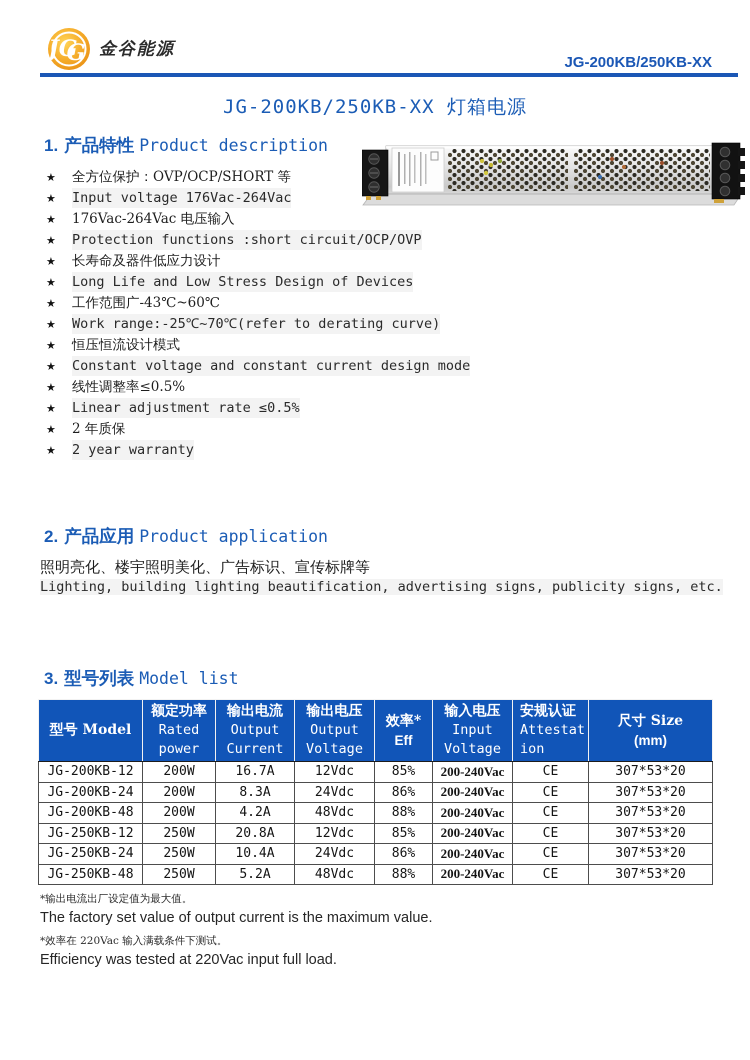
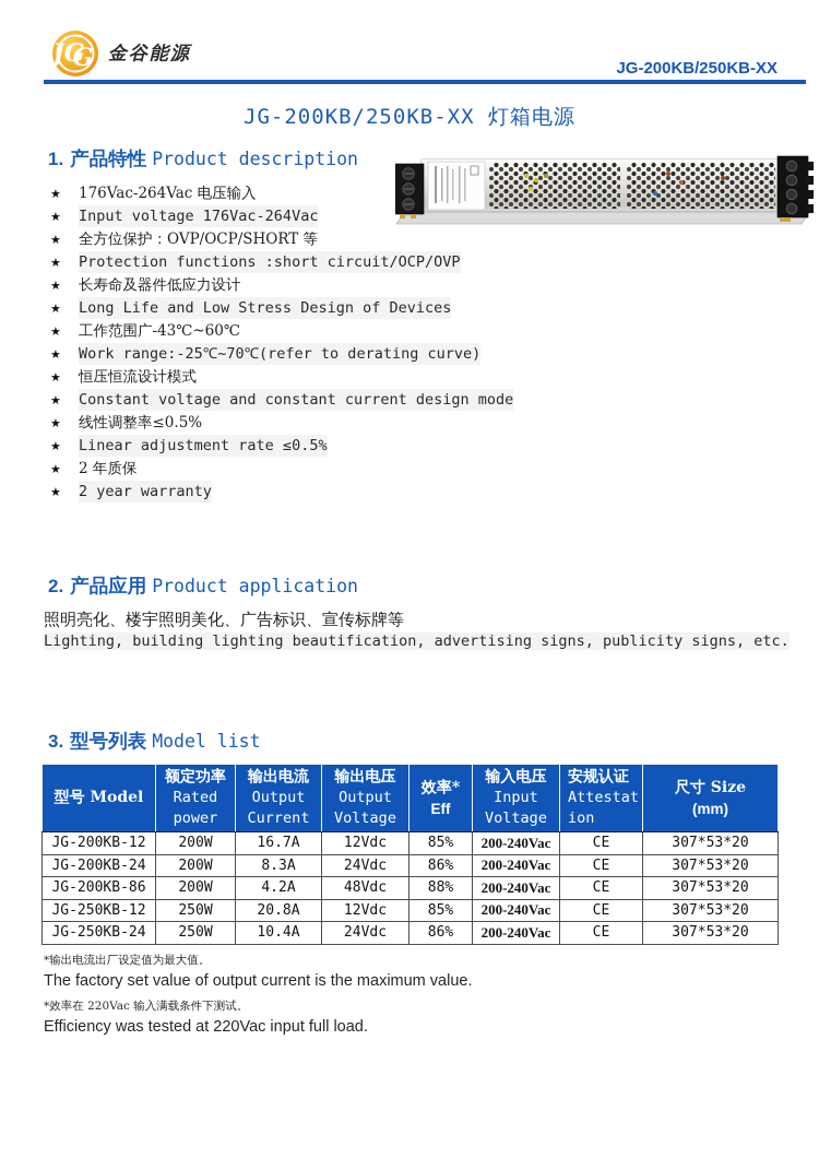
  JG
  G
  金谷能源
  JG-200KB/250KB-XX
  JG-200KB/250KB-XX 灯箱电源
  1. 产品特性 Product description
  ★
- 全方位保护：OVP/OCP/SHORT 等
+ 176Vac-264Vac 电压输入
  ★
  Input voltage 176Vac-264Vac
  ★
- 176Vac-264Vac 电压输入
+ 全方位保护：OVP/OCP/SHORT 等
  ★
  Protection functions :short circuit/OCP/OVP
  ★
  长寿命及器件低应力设计
  ★
  Long Life and Low Stress Design of Devices
  ★
  工作范围广-43℃~60℃
  ★
  Work range:-25℃~70℃(refer to derating curve)
  ★
  恒压恒流设计模式
  ★
  Constant voltage and constant current design mode
  ★
  线性调整率≤0.5%
  ★
  Linear adjustment rate ≤0.5%
  ★
  2 年质保
  ★
  2 year warranty
  2. 产品应用 Product application
  照明亮化、楼宇照明美化、广告标识、宣传标牌等
  Lighting, building lighting beautification, advertising signs, publicity signs, etc.
  3. 型号列表 Model list
  型号 Model	额定功率Ratedpower	输出电流OutputCurrent	输出电压OutputVoltage	效率*Eff	输入电压InputVoltage	安规认证Attestation	尺寸 Size(mm)
  JG-200KB-12	200W	16.7A	12Vdc	85%	200-240Vac	CE	307*53*20
  JG-200KB-24	200W	8.3A	24Vdc	86%	200-240Vac	CE	307*53*20
- JG-200KB-48	200W	4.2A	48Vdc	88%	200-240Vac	CE	307*53*20
+ JG-200KB-86	200W	4.2A	48Vdc	88%	200-240Vac	CE	307*53*20
  JG-250KB-12	250W	20.8A	12Vdc	85%	200-240Vac	CE	307*53*20
  JG-250KB-24	250W	10.4A	24Vdc	86%	200-240Vac	CE	307*53*20
- JG-250KB-48	250W	5.2A	48Vdc	88%	200-240Vac	CE	307*53*20
  *输出电流出厂设定值为最大值。
  The factory set value of output current is the maximum value.
  *效率在 220Vac 输入满载条件下测试。
  Efficiency was tested at 220Vac input full load.
